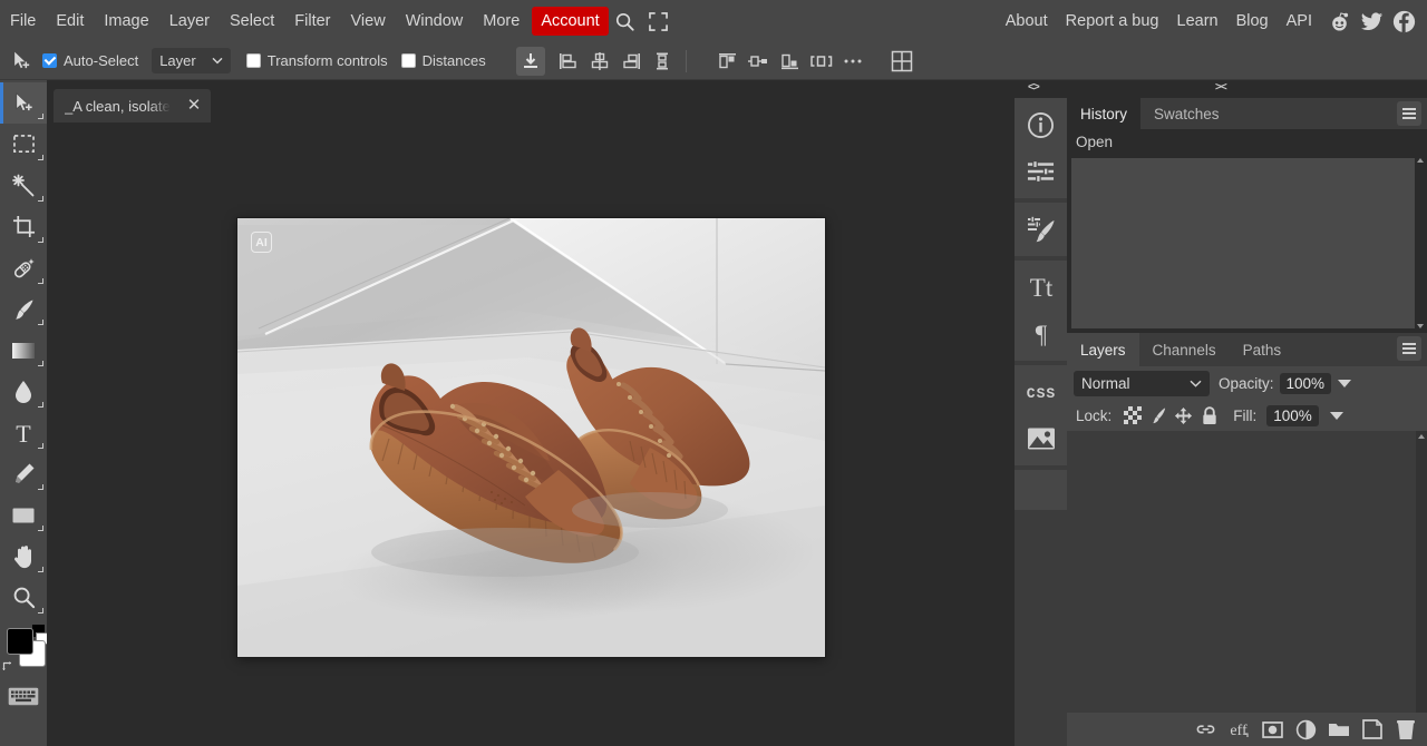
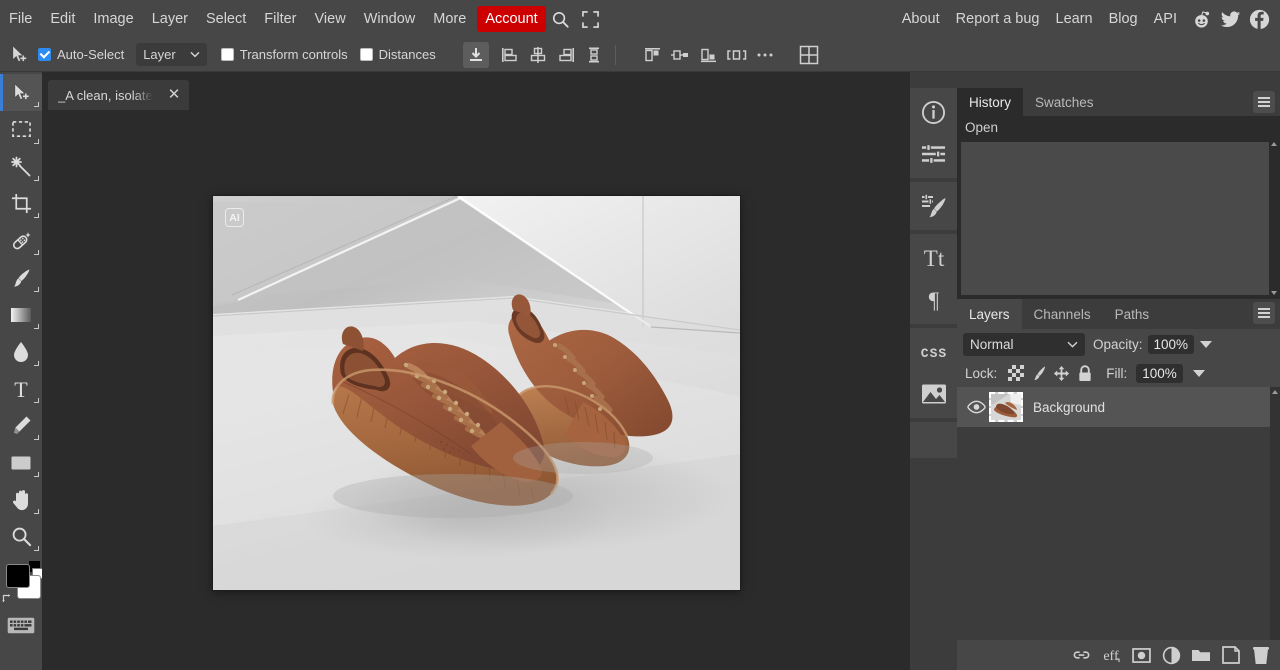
  File
  Edit
  Image
  Layer
  Select
  Filter
  View
  Window
  More
  Account
  About
  Report a bug
  Learn
  Blog
  API
  Auto-Select
  Layer
  Transform controls
  Distances
  T
  _A clean, isolate
  ✕
  AI
- <>
- ><
  Tt
  ¶
  CSS
  History
  Swatches
  Open
  Layers
  Channels
  Paths
  Normal
  Opacity:
  100%
  Lock:
  Fill:
  100%
+ Background
  eff
